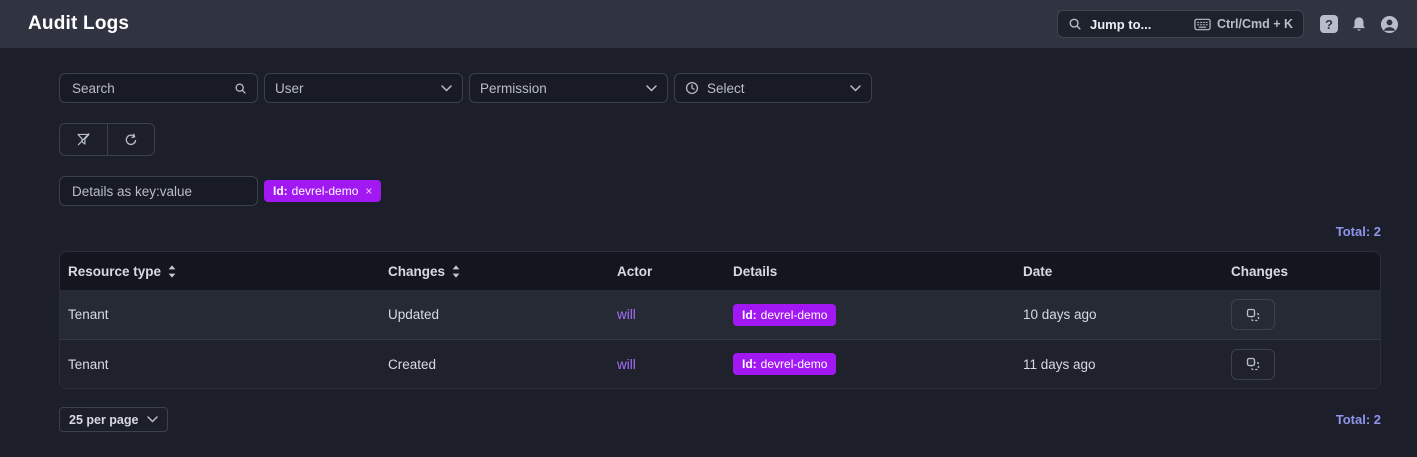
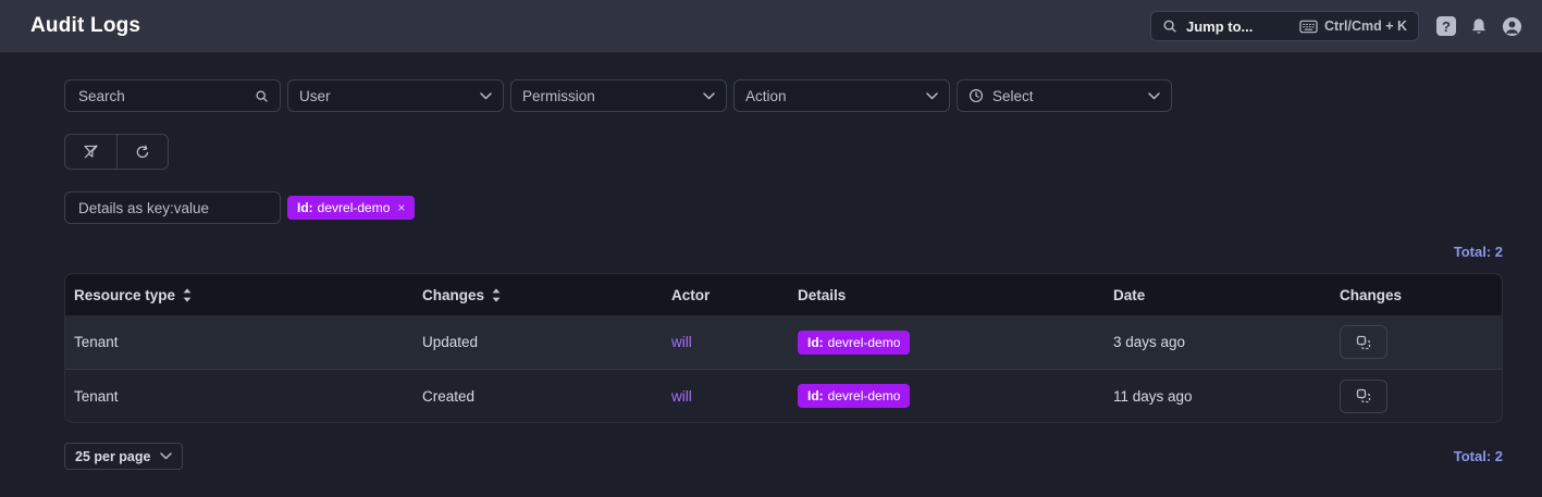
  Audit Logs
  Jump to...
  Ctrl/Cmd + K
  ?
  Search
  User
  Permission
+ Action
  Select
  Details as key:value
  Id:
  devrel-demo
  ×
  Total: 2
  Resource type
  Changes
  Actor
  Details
  Date
  Changes
  Tenant
  Updated
  will
  Id:
  devrel-demo
- 10 days ago
+ 3 days ago
  Tenant
  Created
  will
  Id:
  devrel-demo
  11 days ago
  25 per page
  Total: 2
